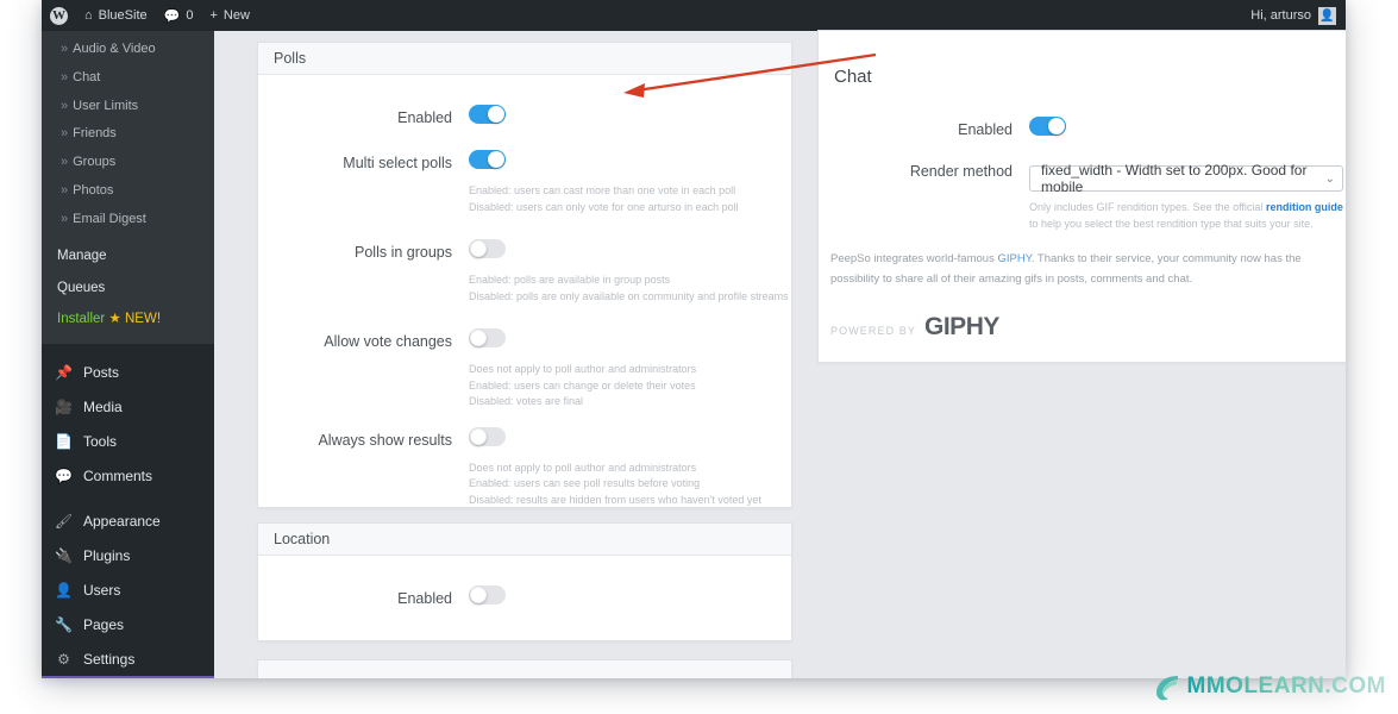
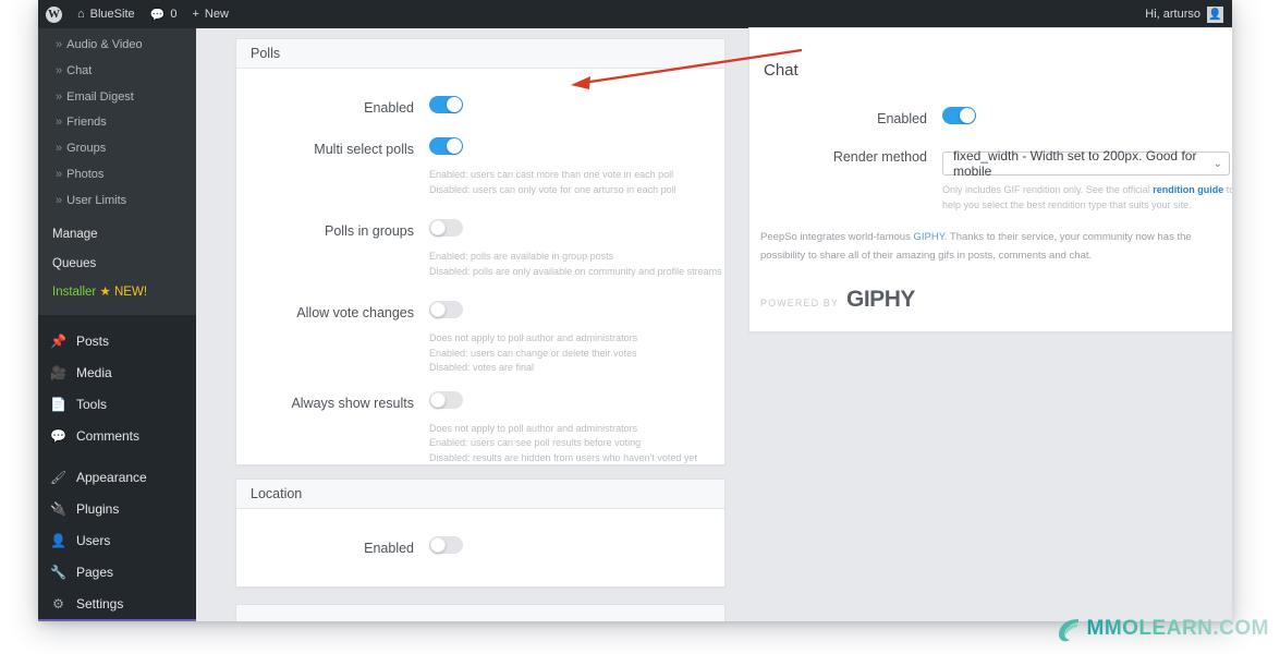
  W
  ⌂
  BlueSite
  💬
  0
  +
  New
  Hi, arturso
  👤
  » Audio & Video
  » Chat
- » User Limits
+ » Email Digest
  » Friends
  » Groups
  » Photos
- » Email Digest
+ » User Limits
  Manage
  Queues
  Installer ★ NEW!
  📌
  Posts
  🎥
  Media
  📄
  Tools
  💬
  Comments
  🖌
  Appearance
  🔌
  Plugins
  👤
  Users
  🔧
  Pages
  ⚙
  Settings
  Polls
  Enabled
  Multi select polls
  Enabled: users can cast more than one vote in each poll
  Disabled: users can only vote for one arturso in each poll
  Polls in groups
  Enabled: polls are available in group posts
  Disabled: polls are only available on community and profile streams
  Allow vote changes
  Does not apply to poll author and administrators
  Enabled: users can change or delete their votes
  Disabled: votes are final
  Always show results
  Does not apply to poll author and administrators
  Enabled: users can see poll results before voting
  Disabled: results are hidden from users who haven't voted yet
  Location
  Enabled
  Chat
  Enabled
  Render method
  fixed_width - Width set to 200px. Good for mobile
  ⌄
- Only includes GIF rendition types. See the official rendition guide to help you select the best rendition type that suits your site.
+ Only includes GIF rendition only. See the official rendition guide to help you select the best rendition type that suits your site.
  PeepSo integrates world-famous GIPHY. Thanks to their service, your community now has the possibility to share all of their amazing gifs in posts, comments and chat.
  POWERED BY
  GIPHY
  MMOLEARN.COM
